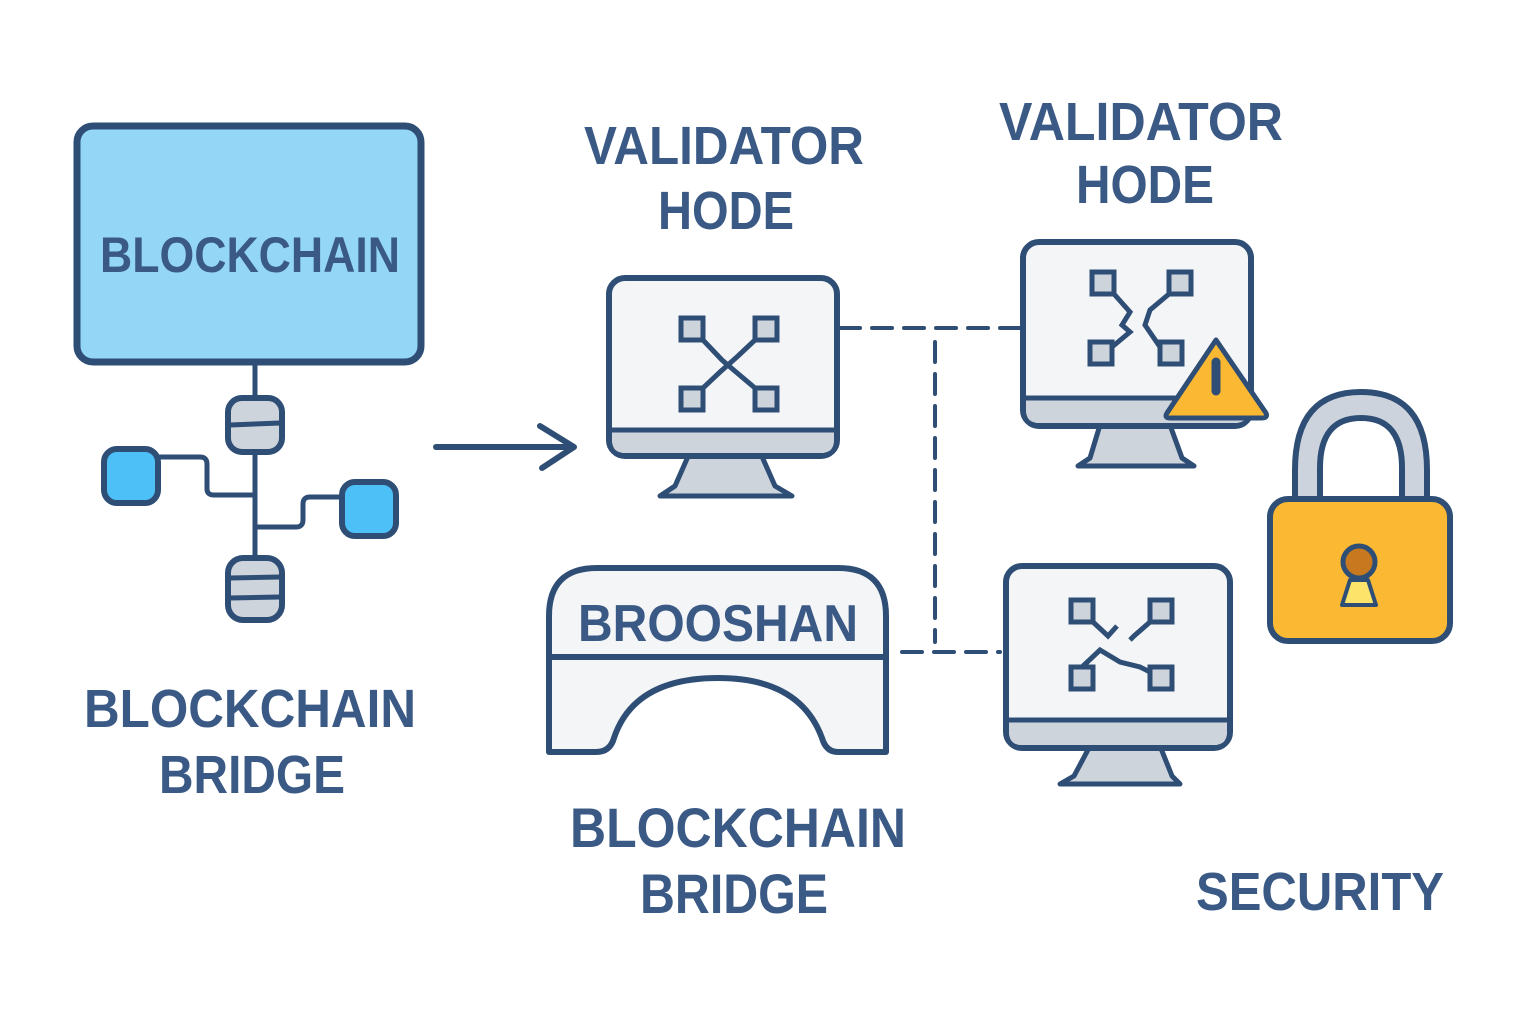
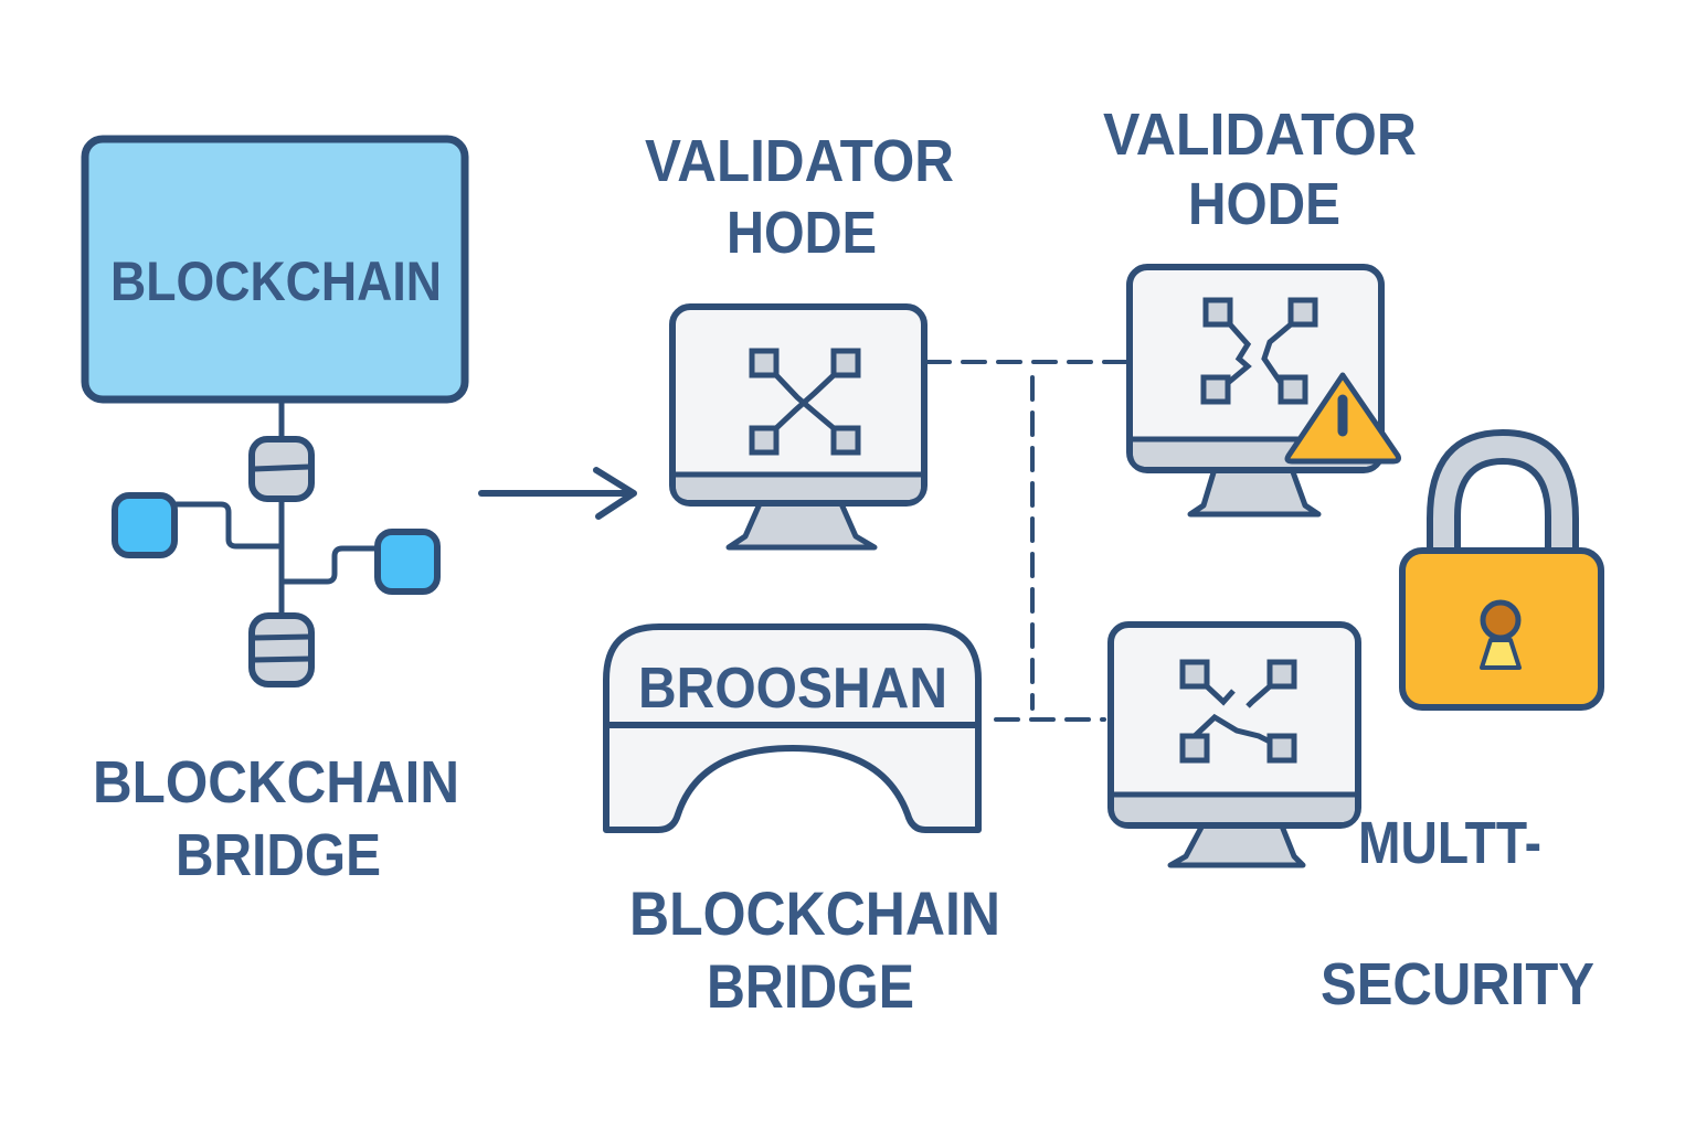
  BLOCKCHAIN
  BLOCKCHAIN
  BRIDGE
  VALIDATOR
  HODE
  VALIDATOR
  HODE
  BROOSHAN
  BLOCKCHAIN
  BRIDGE
+ MULTT-
  SECURITY
